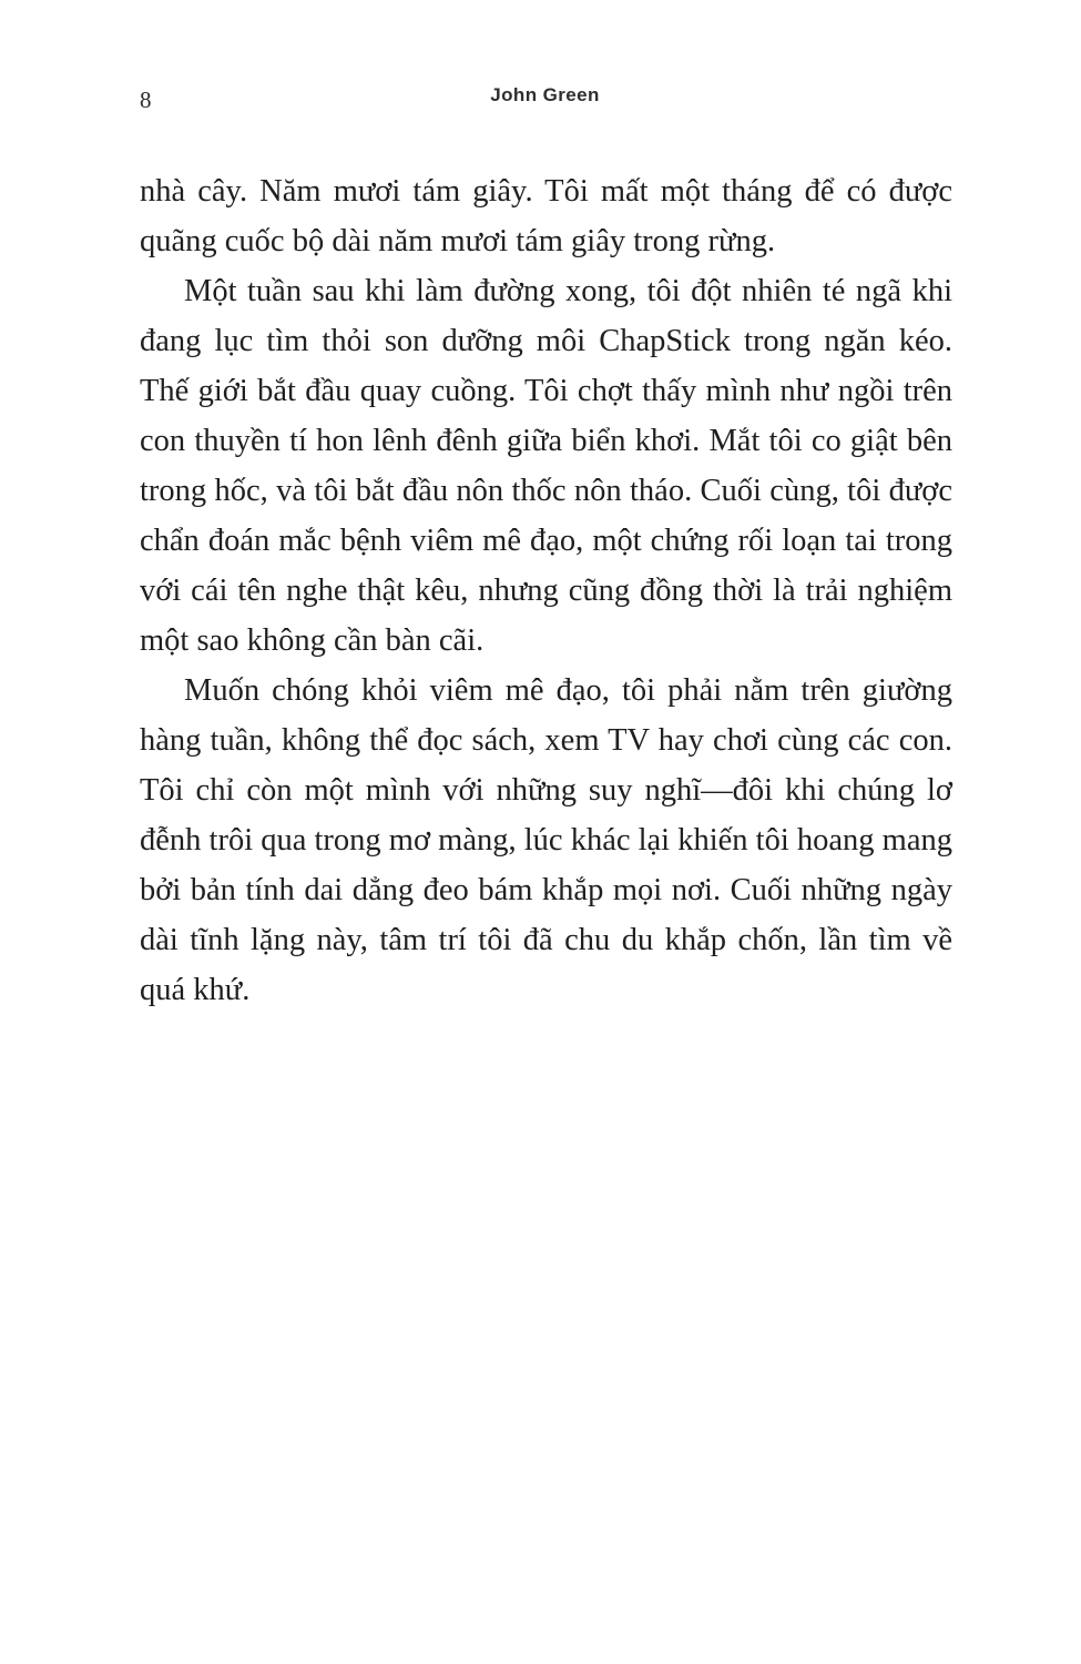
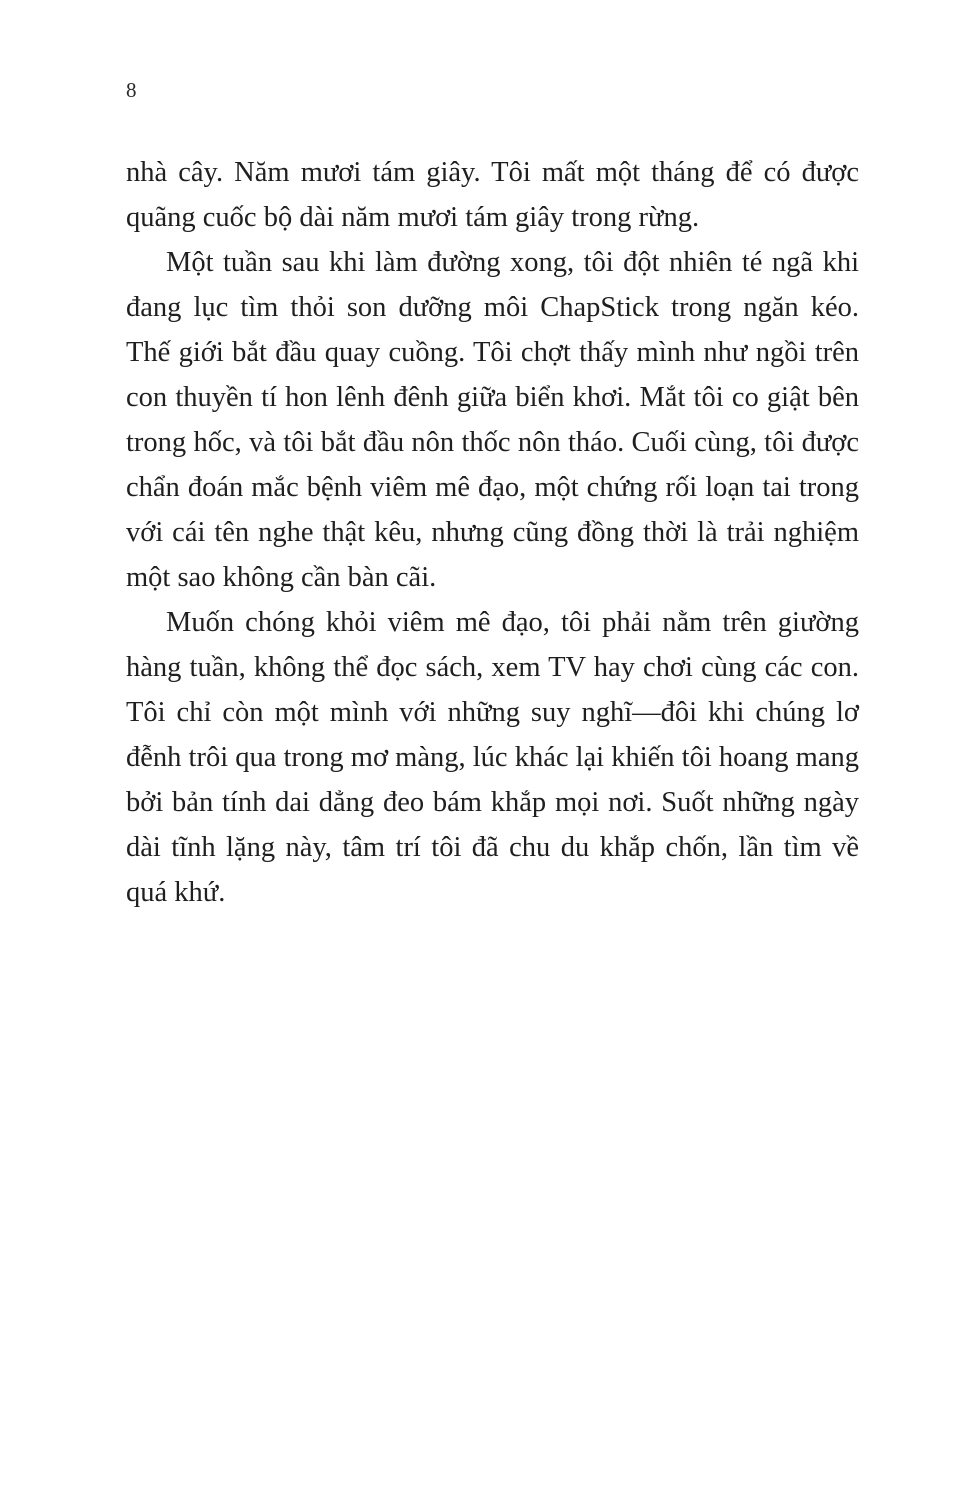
  8
- John Green
  nhà cây. Năm mươi tám giây. Tôi mất một tháng để có được quãng cuốc bộ dài năm mươi tám giây trong rừng.
  Một tuần sau khi làm đường xong, tôi đột nhiên té ngã khi đang lục tìm thỏi son dưỡng môi ChapStick trong ngăn kéo. Thế giới bắt đầu quay cuồng. Tôi chợt thấy mình như ngồi trên con thuyền tí hon lênh đênh giữa biển khơi. Mắt tôi co giật bên trong hốc, và tôi bắt đầu nôn thốc nôn tháo. Cuối cùng, tôi được chẩn đoán mắc bệnh viêm mê đạo, một chứng rối loạn tai trong với cái tên nghe thật kêu, nhưng cũng đồng thời là trải nghiệm một sao không cần bàn cãi.
- Muốn chóng khỏi viêm mê đạo, tôi phải nằm trên giường hàng tuần, không thể đọc sách, xem TV hay chơi cùng các con. Tôi chỉ còn một mình với những suy nghĩ—đôi khi chúng lơ đễnh trôi qua trong mơ màng, lúc khác lại khiến tôi hoang mang bởi bản tính dai dẳng đeo bám khắp mọi nơi. Cuối những ngày dài tĩnh lặng này, tâm trí tôi đã chu du khắp chốn, lần tìm về quá khứ.
+ Muốn chóng khỏi viêm mê đạo, tôi phải nằm trên giường hàng tuần, không thể đọc sách, xem TV hay chơi cùng các con. Tôi chỉ còn một mình với những suy nghĩ—đôi khi chúng lơ đễnh trôi qua trong mơ màng, lúc khác lại khiến tôi hoang mang bởi bản tính dai dẳng đeo bám khắp mọi nơi. Suốt những ngày dài tĩnh lặng này, tâm trí tôi đã chu du khắp chốn, lần tìm về quá khứ.
